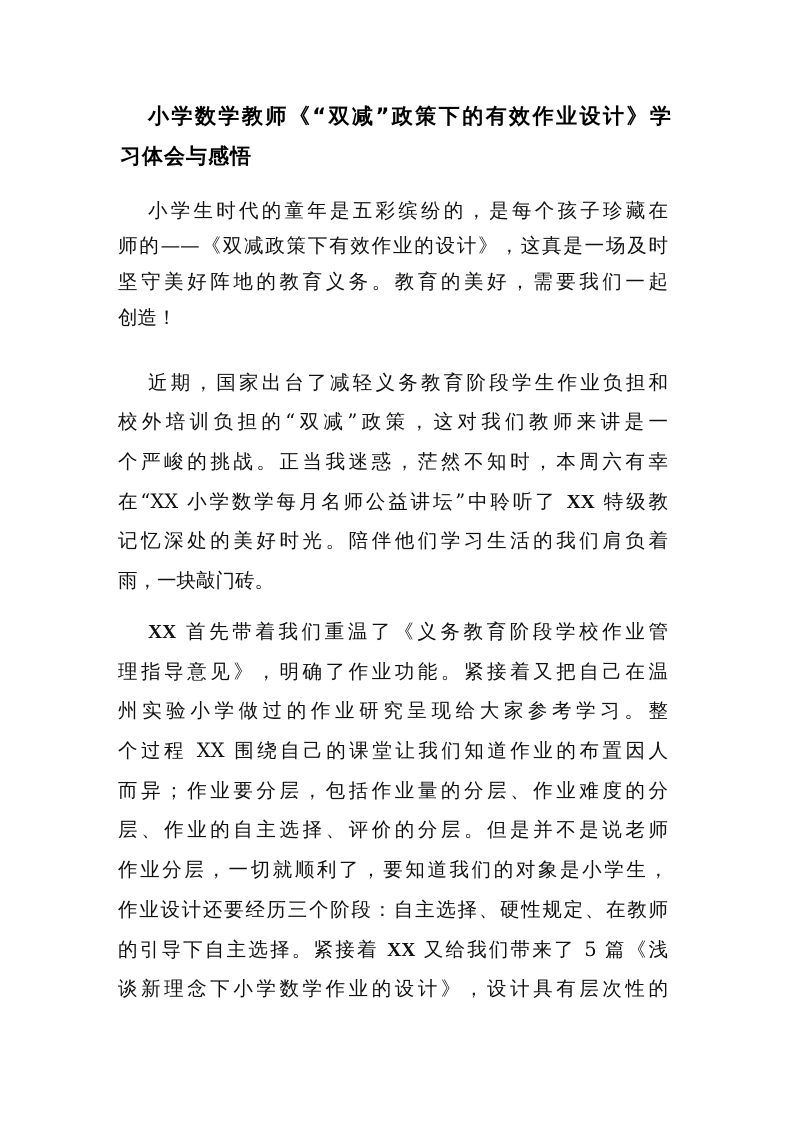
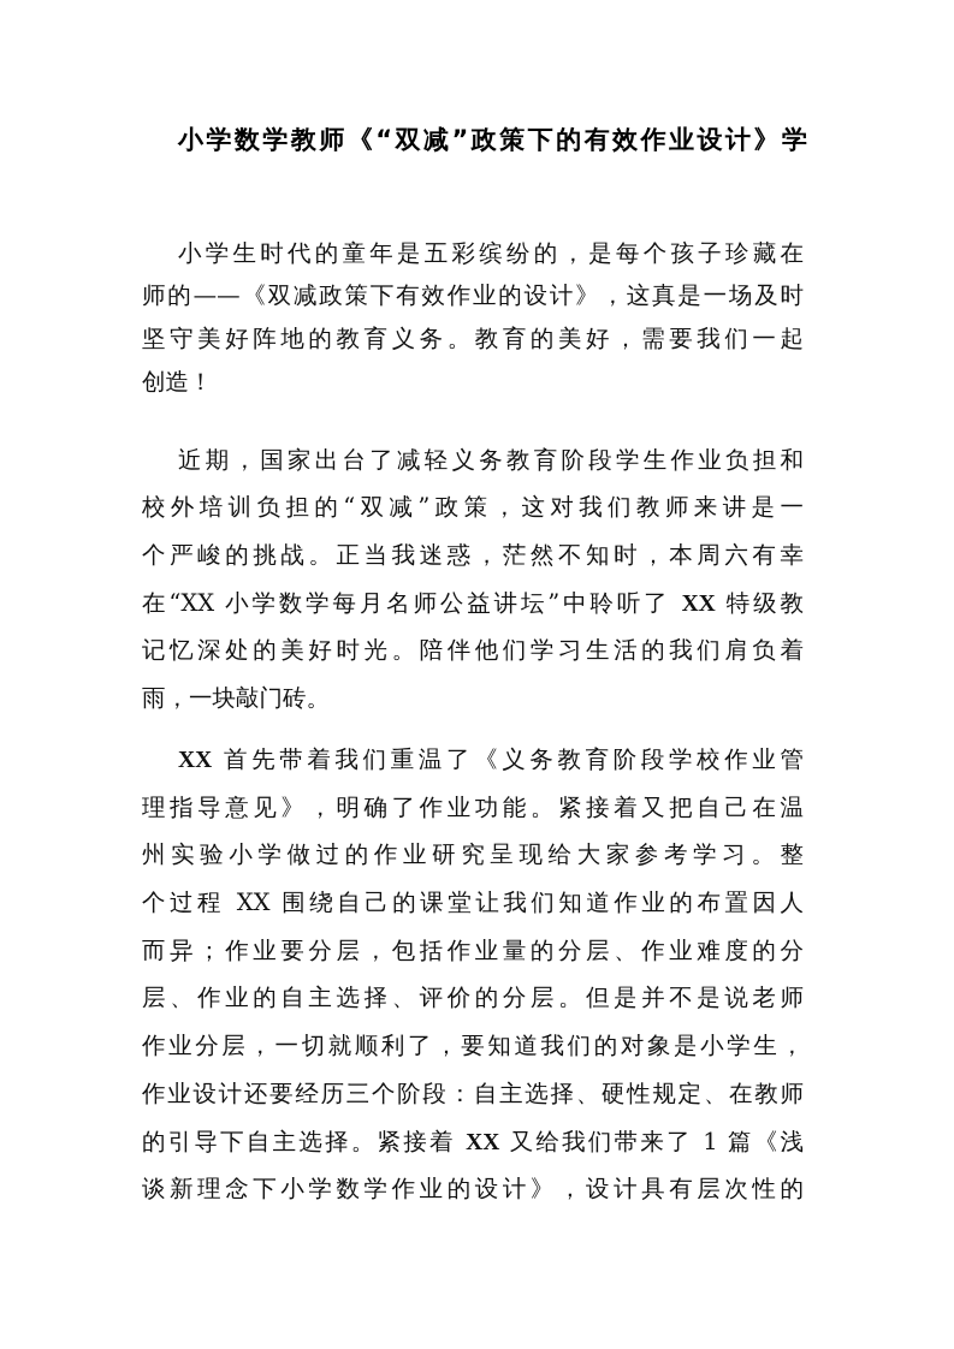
  小学数学教师《“双减”政策下的有效作业设计》学
- 习体会与感悟
  小学生时代的童年是五彩缤纷的，是每个孩子珍藏在
  师的——《双减政策下有效作业的设计》，这真是一场及时
  坚守美好阵地的教育义务。教育的美好，需要我们一起
  创造！
  近期，国家出台了减轻义务教育阶段学生作业负担和
  校外培训负担的“双减”政策，这对我们教师来讲是一
  个严峻的挑战。正当我迷惑，茫然不知时，本周六有幸
  在“XX 小学数学每月名师公益讲坛”中聆听了 XX 特级教
  记忆深处的美好时光。陪伴他们学习生活的我们肩负着
  雨，一块敲门砖。
  XX 首先带着我们重温了《义务教育阶段学校作业管
  理指导意见》，明确了作业功能。紧接着又把自己在温
  州实验小学做过的作业研究呈现给大家参考学习。整
  个过程 XX 围绕自己的课堂让我们知道作业的布置因人
  而异；作业要分层，包括作业量的分层、作业难度的分
  层、作业的自主选择、评价的分层。但是并不是说老师
  作业分层，一切就顺利了，要知道我们的对象是小学生，
  作业设计还要经历三个阶段：自主选择、硬性规定、在教师
- 的引导下自主选择。紧接着 XX 又给我们带来了 5 篇《浅
+ 的引导下自主选择。紧接着 XX 又给我们带来了 1 篇《浅
  谈新理念下小学数学作业的设计》，设计具有层次性的
